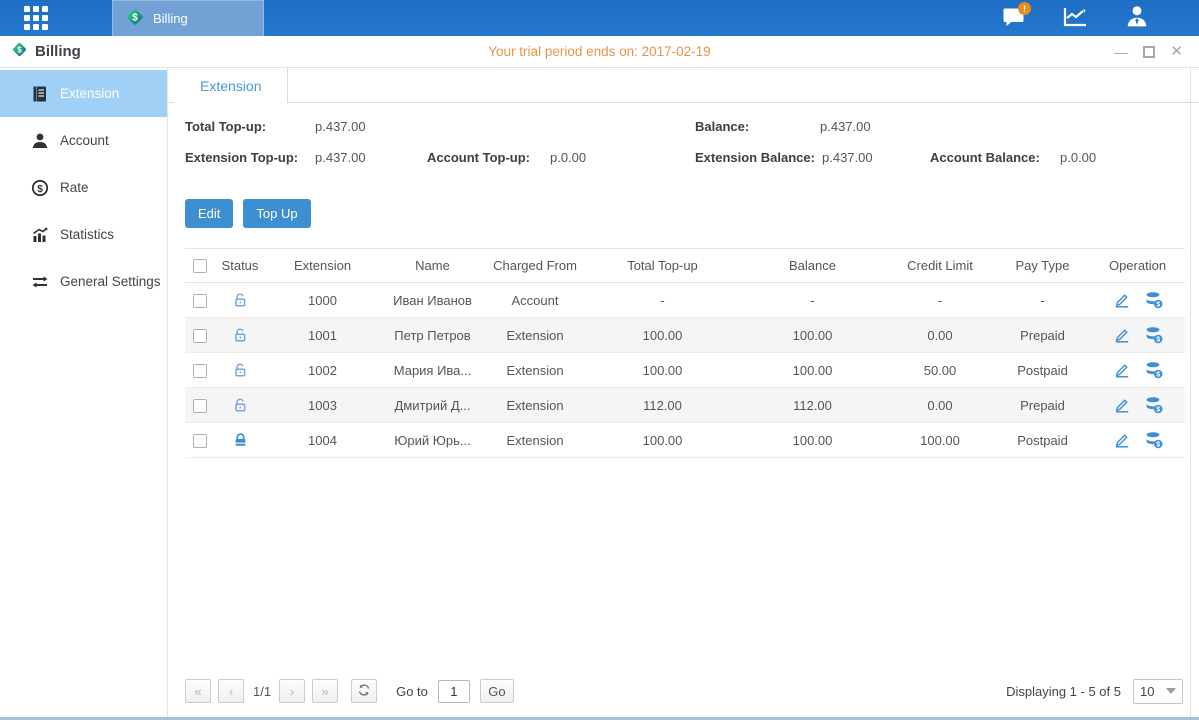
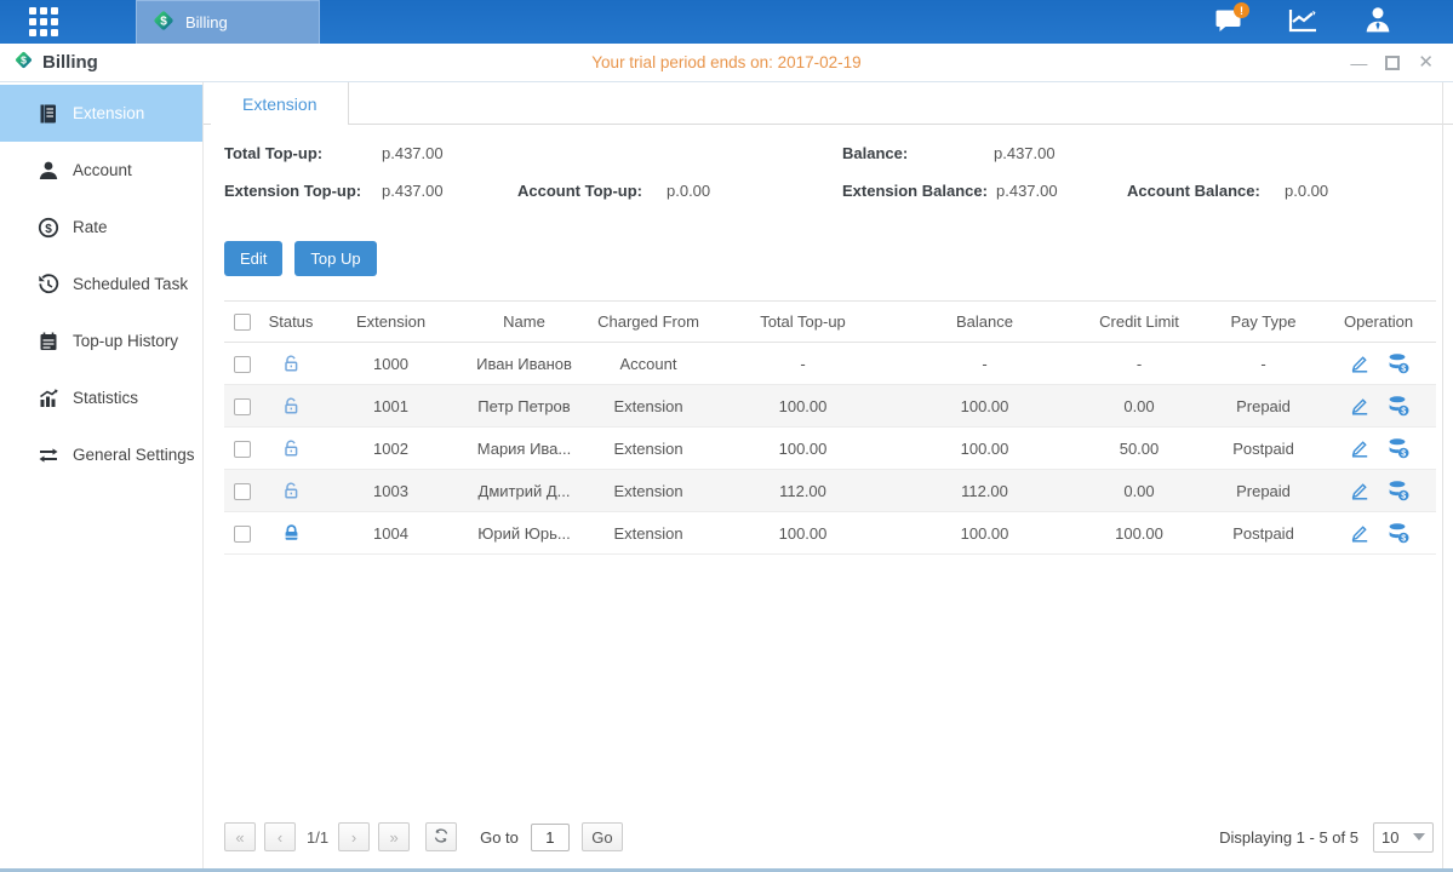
  $
  Billing
  !
  Your trial period ends on: 2017-02-19
  $
  Billing
  —
  ✕
  Extension
  Account
  $
  Rate
+ Scheduled Task
+ Top-up History
  Statistics
  General Settings
  Extension
  Total Top-up:
  p.437.00
  Balance:
  p.437.00
  Extension Top-up:
  p.437.00
  Account Top-up:
  p.0.00
  Extension Balance:
  p.437.00
  Account Balance:
  p.0.00
  Edit
  Top Up
  	Status	Extension	Name	Charged From	Total Top-up	Balance	Credit Limit	Pay Type	Operation
  		1000	Иван Иванов	Account	-	-	-	-
  		1001	Петр Петров	Extension	100.00	100.00	0.00	Prepaid
  		1002	Мария Ива...	Extension	100.00	100.00	50.00	Postpaid
  		1003	Дмитрий Д...	Extension	112.00	112.00	0.00	Prepaid
  		1004	Юрий Юрь...	Extension	100.00	100.00	100.00	Postpaid
  «
  ‹
  1/1
  ›
  »
  Go to
  1
  Go
  Displaying 1 - 5 of 5
  10
